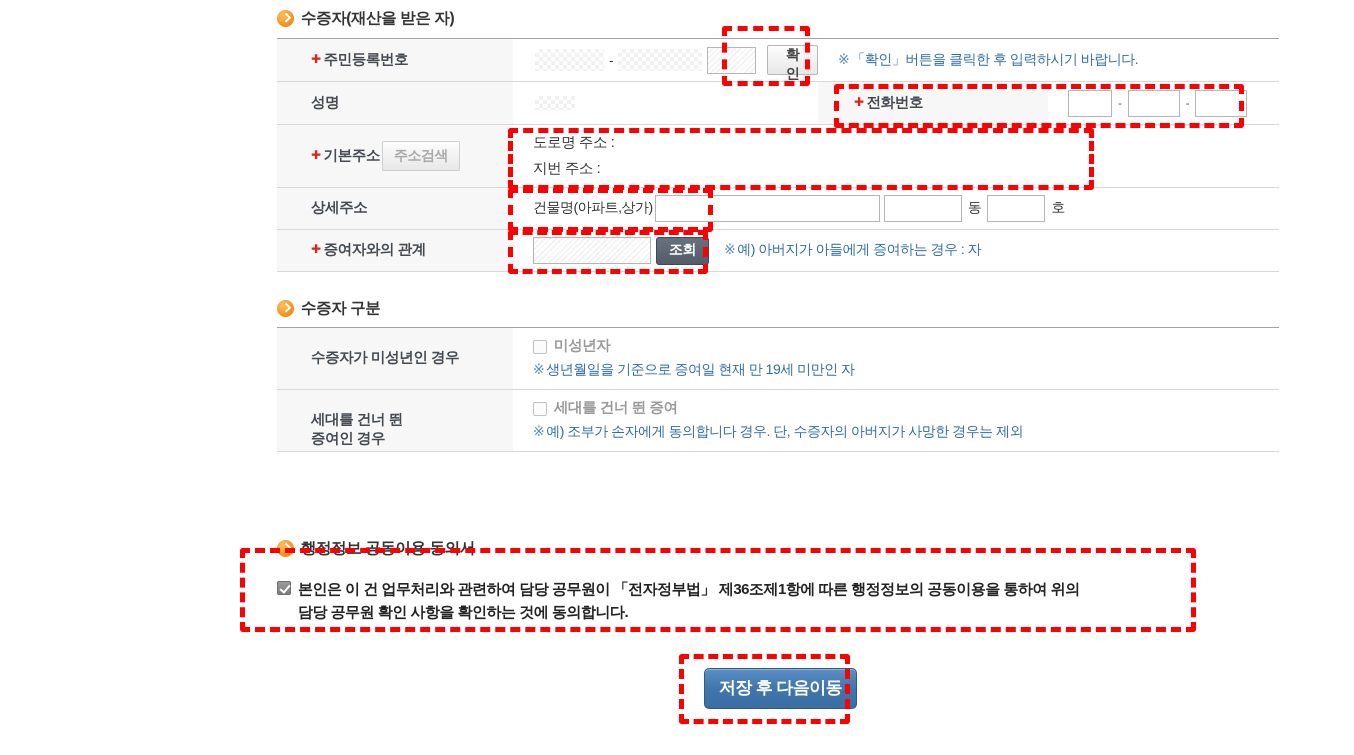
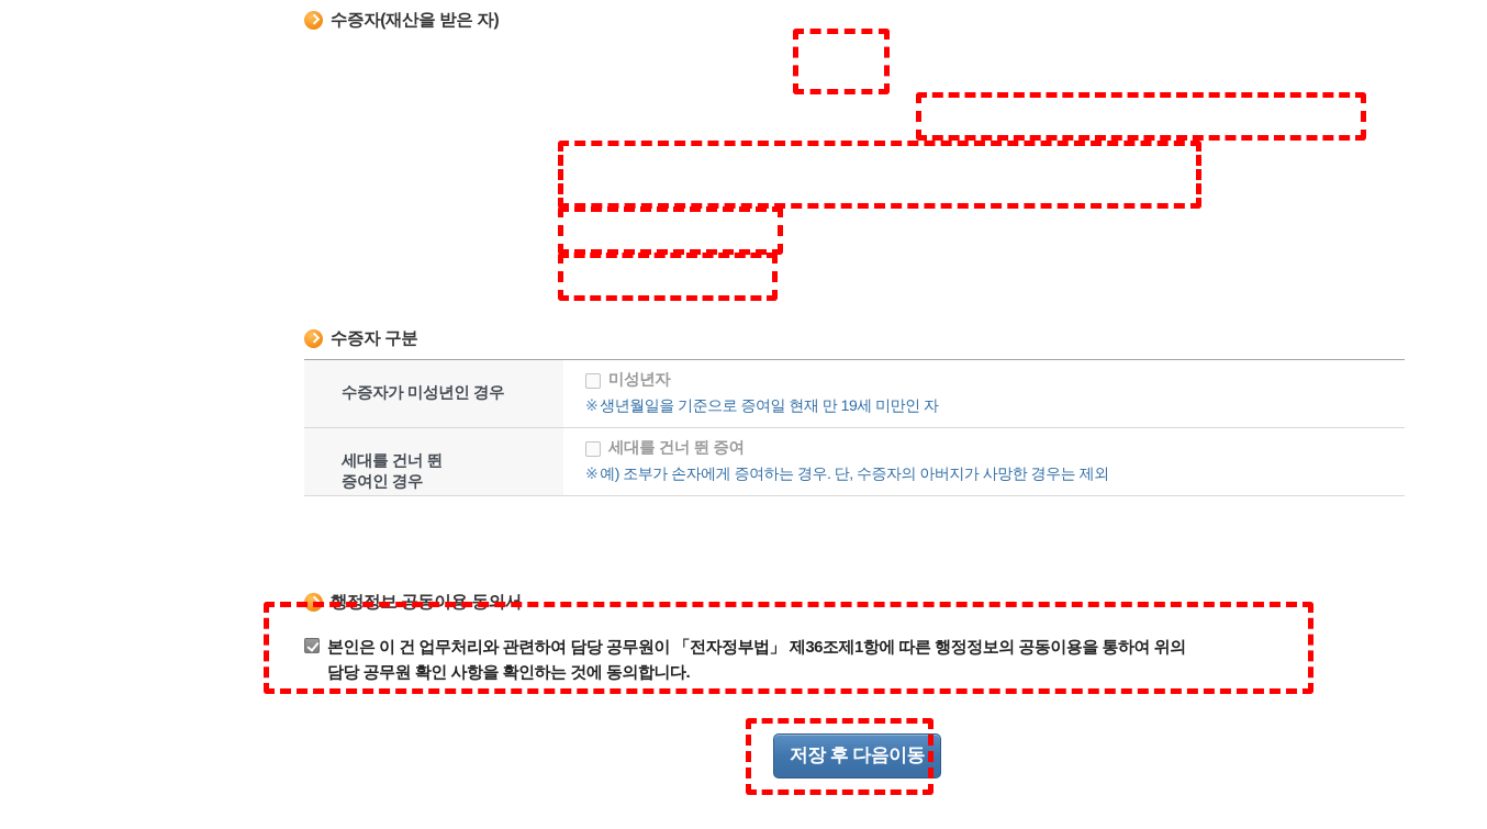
  수증자(재산을 받은 자)
- ✚ 주민등록번호	- 확인	※ 「확인」버튼을 클릭한 후 입력하시기 바랍니다.
- 성명		✚ 전화번호	- -
- ✚ 기본주소 주소검색	도로명 주소 : 지번 주소 :
- 상세주소	건물명(아파트,상가) 동 호
- ✚ 증여자와의 관계	조회 ※ 예) 아버지가 아들에게 증여하는 경우 : 자
  수증자 구분
  수증자가 미성년인 경우	미성년자 ※ 생년월일을 기준으로 증여일 현재 만 19세 미만인 자
- 세대를 건너 뛴 증여인 경우	세대를 건너 뛴 증여 ※ 예) 조부가 손자에게 동의합니다 경우. 단, 수증자의 아버지가 사망한 경우는 제외
+ 세대를 건너 뛴 증여인 경우	세대를 건너 뛴 증여 ※ 예) 조부가 손자에게 증여하는 경우. 단, 수증자의 아버지가 사망한 경우는 제외
  행정정보 공동이용 동의서
  본인은 이 건 업무처리와 관련하여 담당 공무원이 「전자정부법」 제36조제1항에 따른 행정정보의 공동이용을 통하여 위의
  담당 공무원 확인 사항을 확인하는 것에 동의합니다.
  저장 후 다음이동
